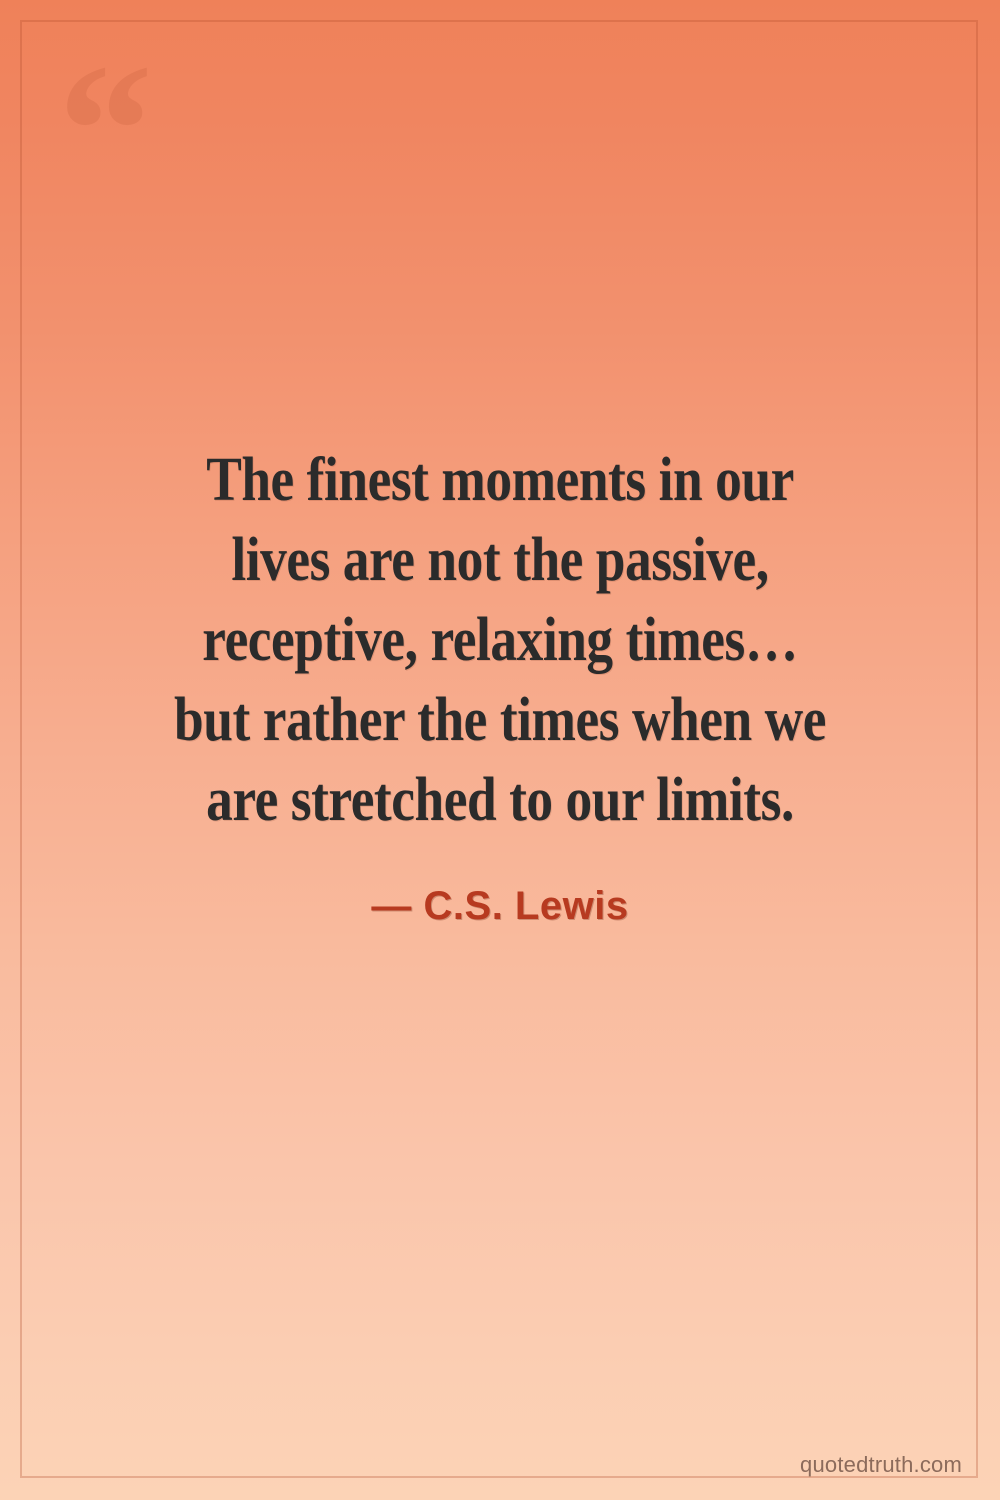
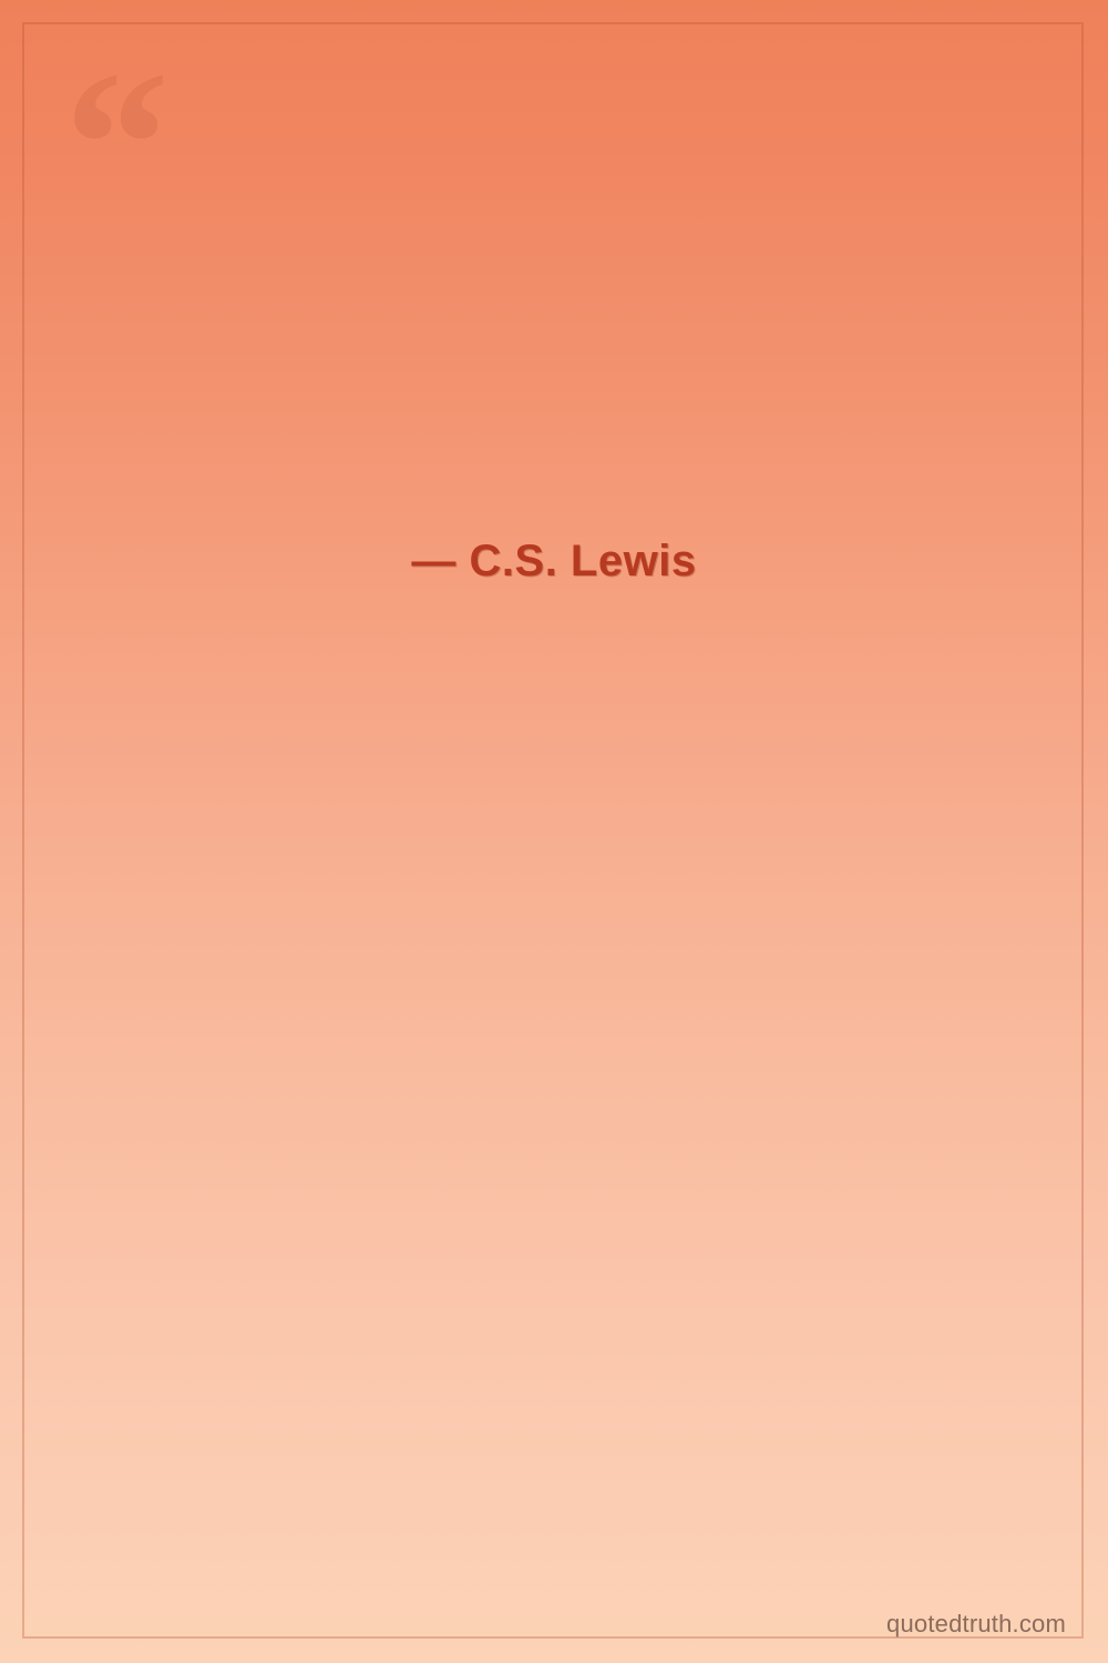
- The finest moments in our
- lives are not the passive,
- receptive, relaxing times…
- but rather the times when we
- are stretched to our limits.
  — C.S. Lewis
  quotedtruth.com
